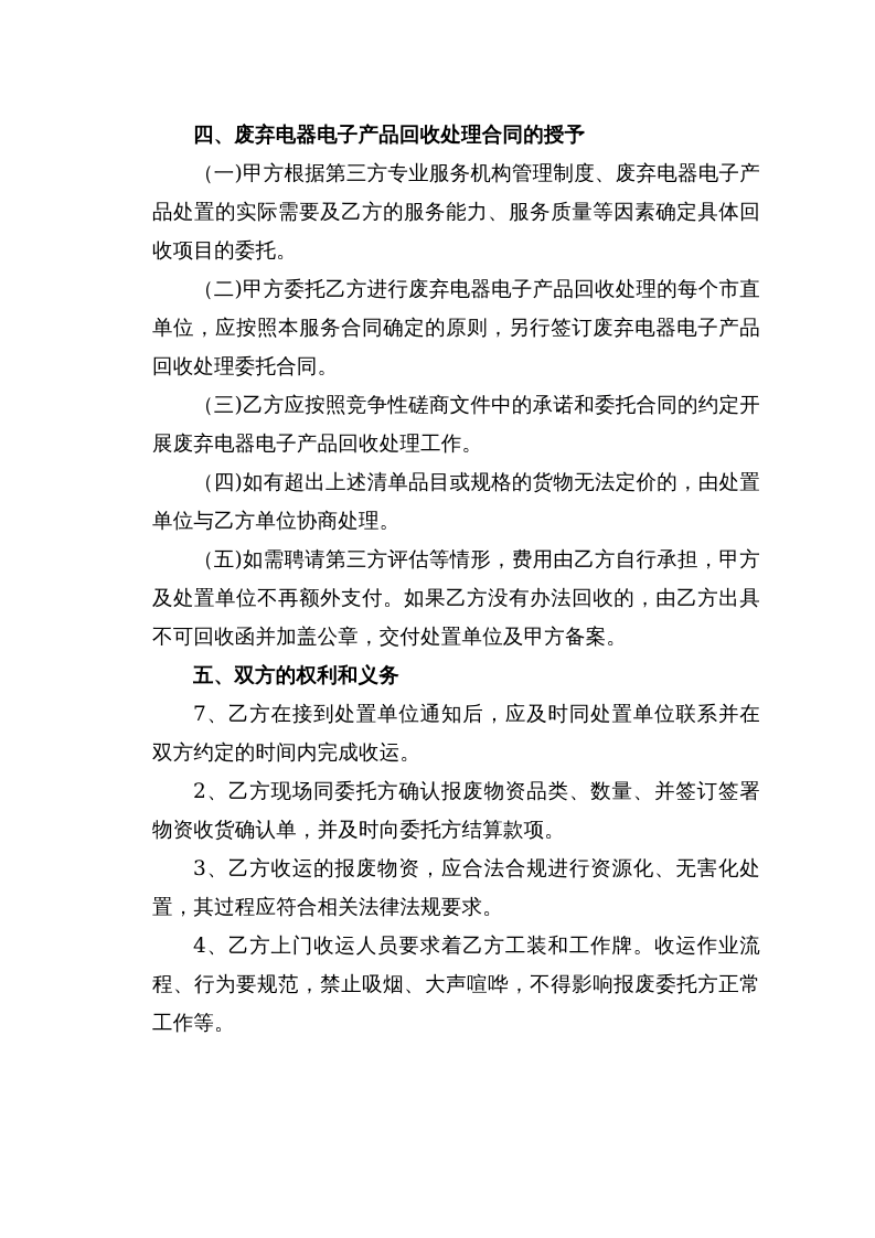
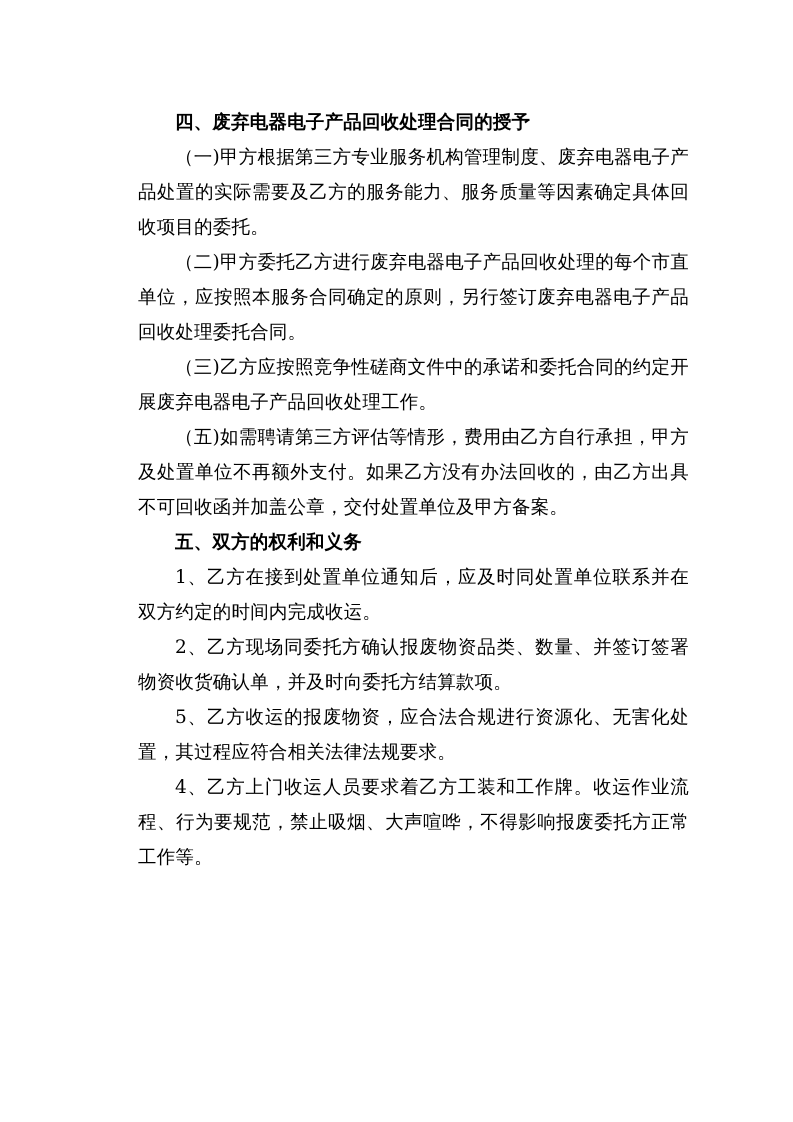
  四、废弃电器电子产品回收处理合同的授予
  （一)甲方根据第三方专业服务机构管理制度、废弃电器电子产品处置的实际需要及乙方的服务能力、服务质量等因素确定具体回收项目的委托。
  （二)甲方委托乙方进行废弃电器电子产品回收处理的每个市直单位，应按照本服务合同确定的原则，另行签订废弃电器电子产品回收处理委托合同。
  （三)乙方应按照竞争性磋商文件中的承诺和委托合同的约定开展废弃电器电子产品回收处理工作。
- （四)如有超出上述清单品目或规格的货物无法定价的，由处置单位与乙方单位协商处理。
  （五)如需聘请第三方评估等情形，费用由乙方自行承担，甲方及处置单位不再额外支付。如果乙方没有办法回收的，由乙方出具不可回收函并加盖公章，交付处置单位及甲方备案。
  五、双方的权利和义务
- 7、乙方在接到处置单位通知后，应及时同处置单位联系并在双方约定的时间内完成收运。
+ 1、乙方在接到处置单位通知后，应及时同处置单位联系并在双方约定的时间内完成收运。
  2、乙方现场同委托方确认报废物资品类、数量、并签订签署物资收货确认单，并及时向委托方结算款项。
- 3、乙方收运的报废物资，应合法合规进行资源化、无害化处置，其过程应符合相关法律法规要求。
+ 5、乙方收运的报废物资，应合法合规进行资源化、无害化处置，其过程应符合相关法律法规要求。
  4、乙方上门收运人员要求着乙方工装和工作牌。收运作业流程、行为要规范，禁止吸烟、大声喧哗，不得影响报废委托方正常工作等。
